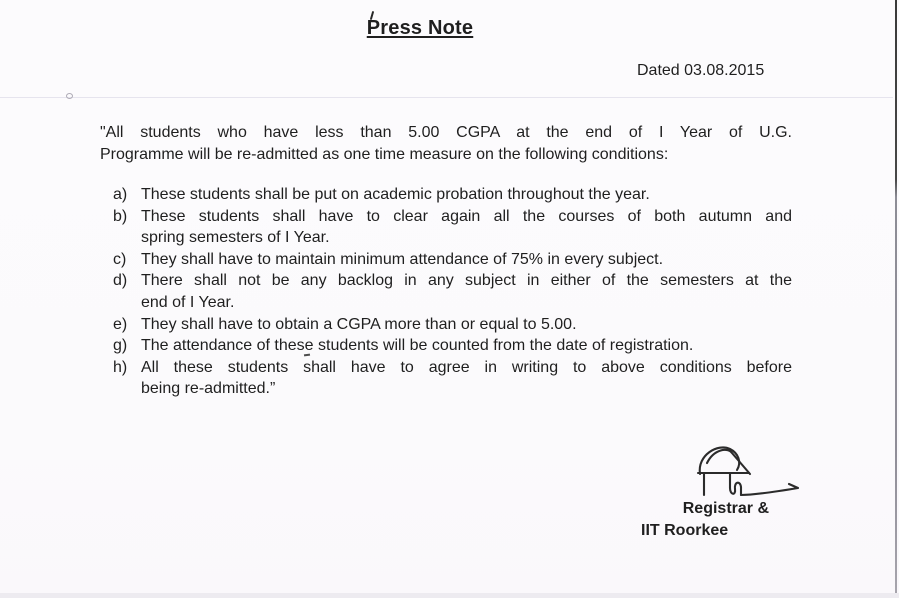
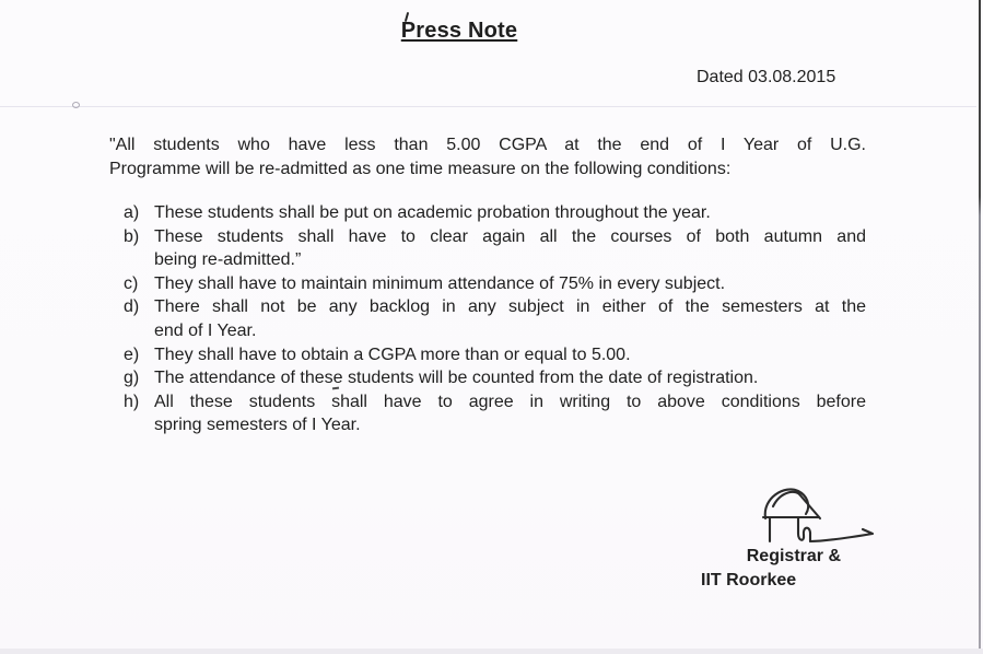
  Press Note
  Dated 03.08.2015
  "All students who have less than 5.00 CGPA at the end of I Year of U.G.
  Programme will be re-admitted as one time measure on the following conditions:
  a)
  These students shall be put on academic probation throughout the year.
  b)
  These students shall have to clear again all the courses of both autumn and
- spring semesters of I Year.
+ being re-admitted.”
  c)
  They shall have to maintain minimum attendance of 75% in every subject.
  d)
  There shall not be any backlog in any subject in either of the semesters at the
  end of I Year.
  e)
  They shall have to obtain a CGPA more than or equal to 5.00.
  g)
  The attendance of these students will be counted from the date of registration.
  h)
  All these students shall have to agree in writing to above conditions before
- being re-admitted.”
+ spring semesters of I Year.
  Registrar &
  IIT Roorkee
